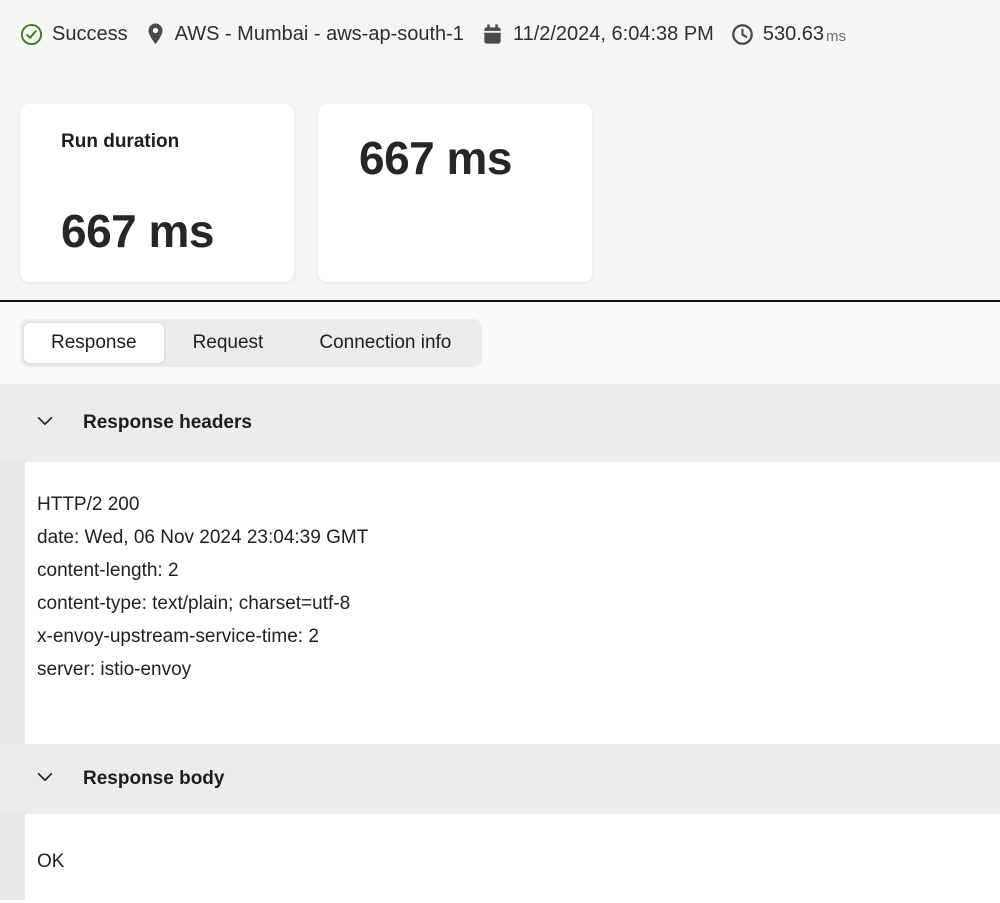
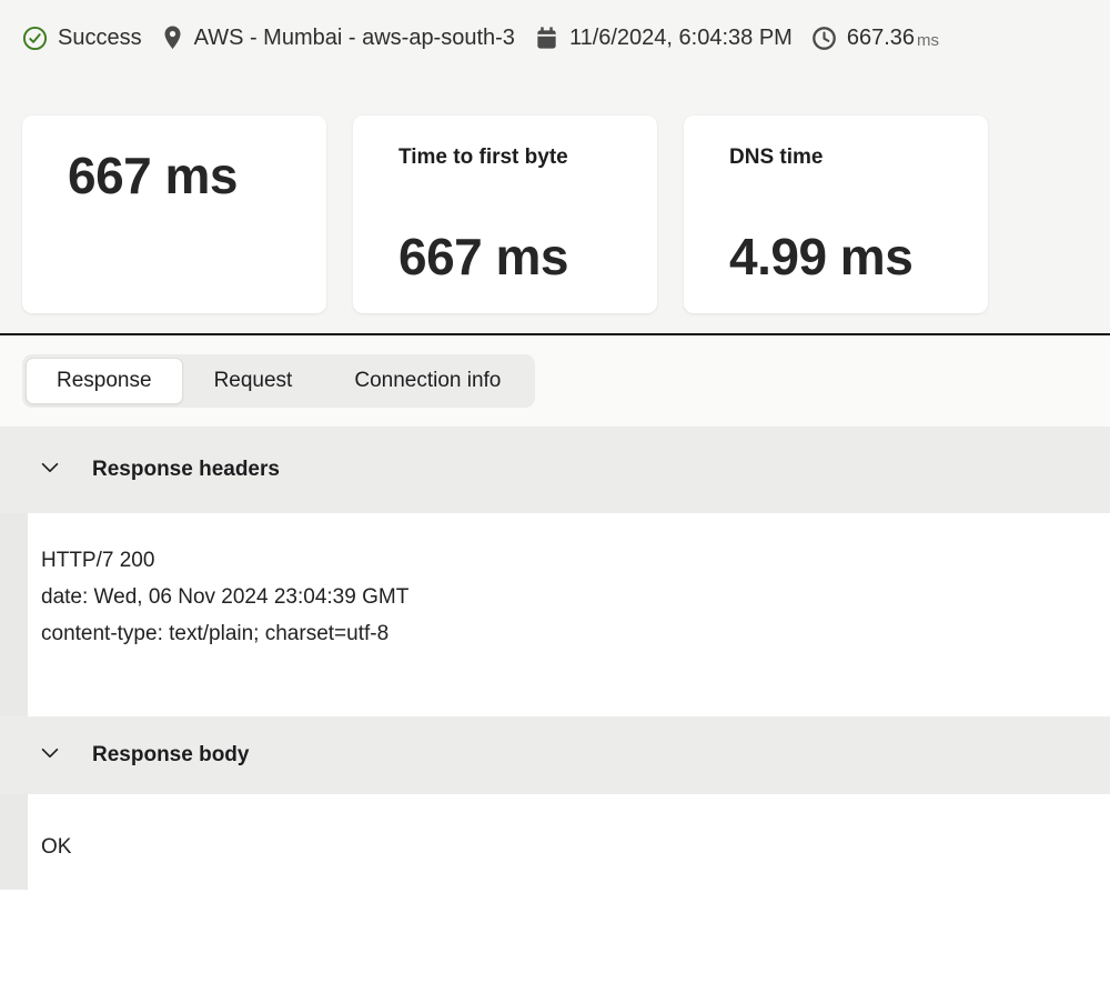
  Success
- AWS - Mumbai - aws-ap-south-1
+ AWS - Mumbai - aws-ap-south-3
- 11/2/2024, 6:04:38 PM
+ 11/6/2024, 6:04:38 PM
- 530.63
+ 667.36
  ms
- Run duration
  667 ms
+ Time to first byte
  667 ms
+ DNS time
+ 4.99 ms
  Response
  Request
  Connection info
  Response headers
- HTTP/2 200
+ HTTP/7 200
  date: Wed, 06 Nov 2024 23:04:39 GMT
- content-length: 2
  content-type: text/plain; charset=utf-8
- x-envoy-upstream-service-time: 2
- server: istio-envoy
  Response body
  OK
